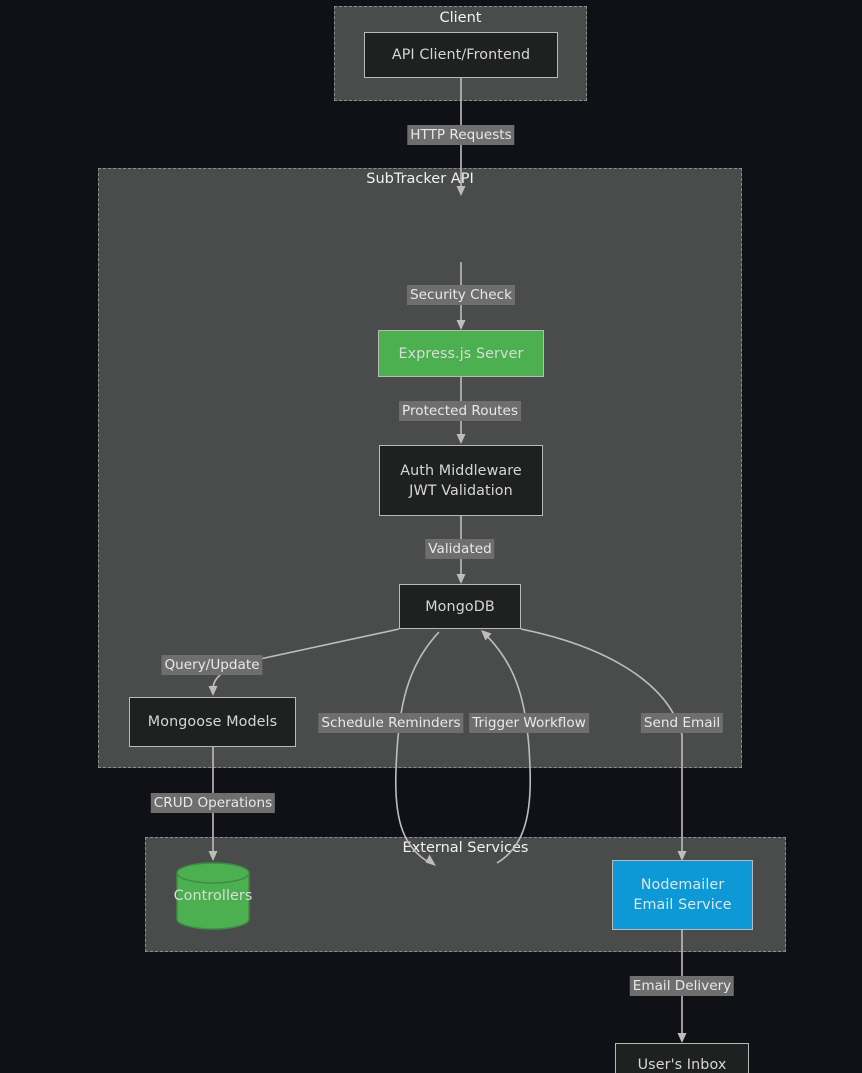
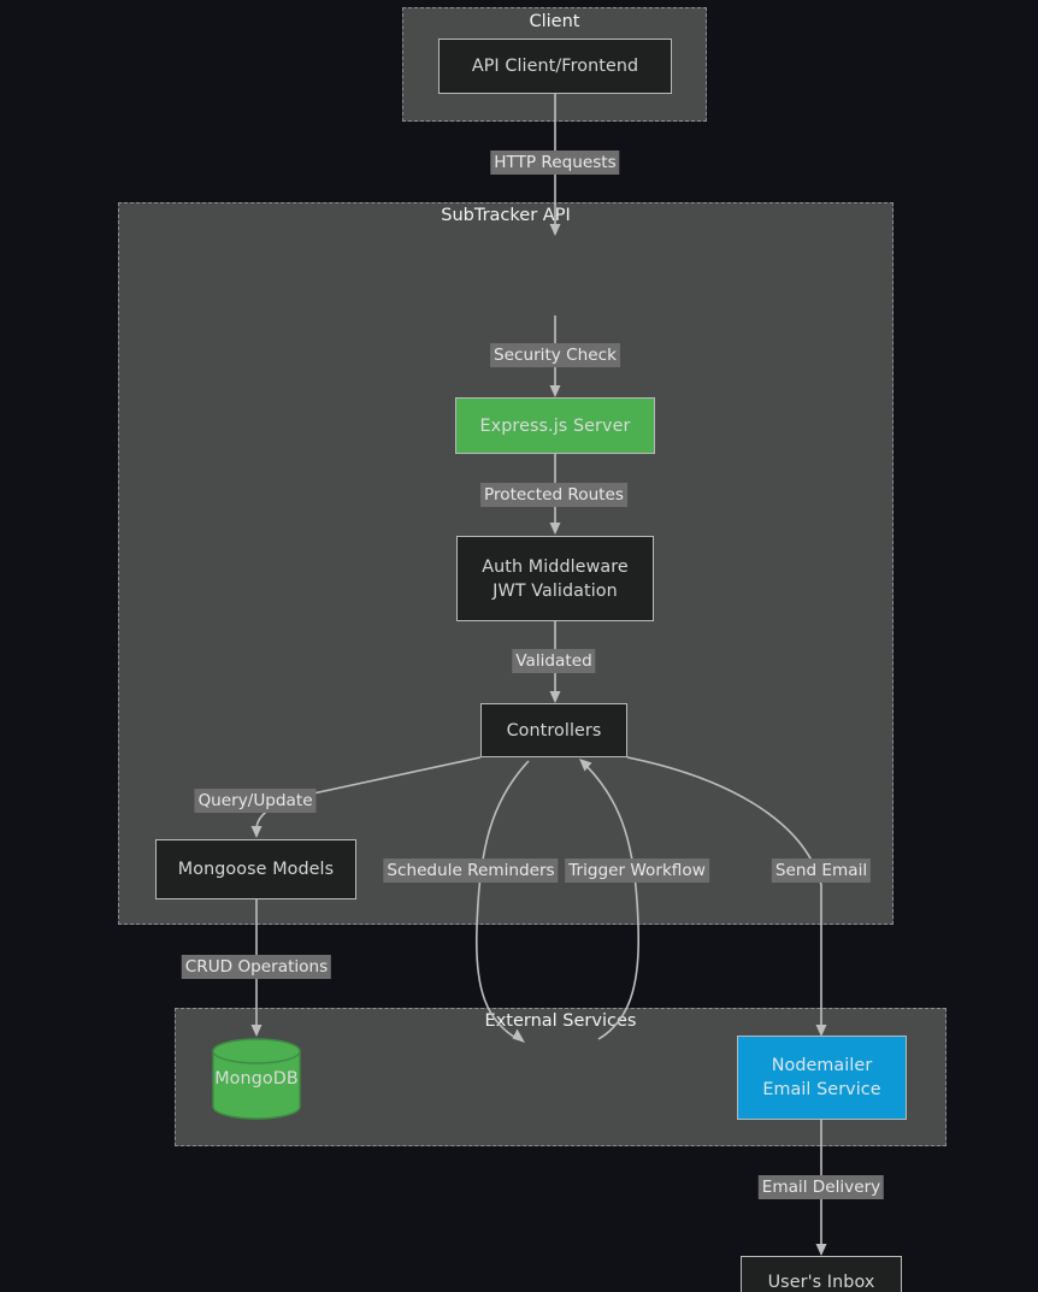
  Client
  SubTracker API
  External Services
  API Client/Frontend
  Express.js Server
  Auth Middleware
  JWT Validation
- MongoDB
+ Controllers
  Mongoose Models
- Controllers
+ MongoDB
  Nodemailer
  Email Service
  User's Inbox
  HTTP Requests
  Security Check
  Protected Routes
  Validated
  Query/Update
  CRUD Operations
  Schedule Reminders
  Trigger Workflow
  Send Email
  Email Delivery
